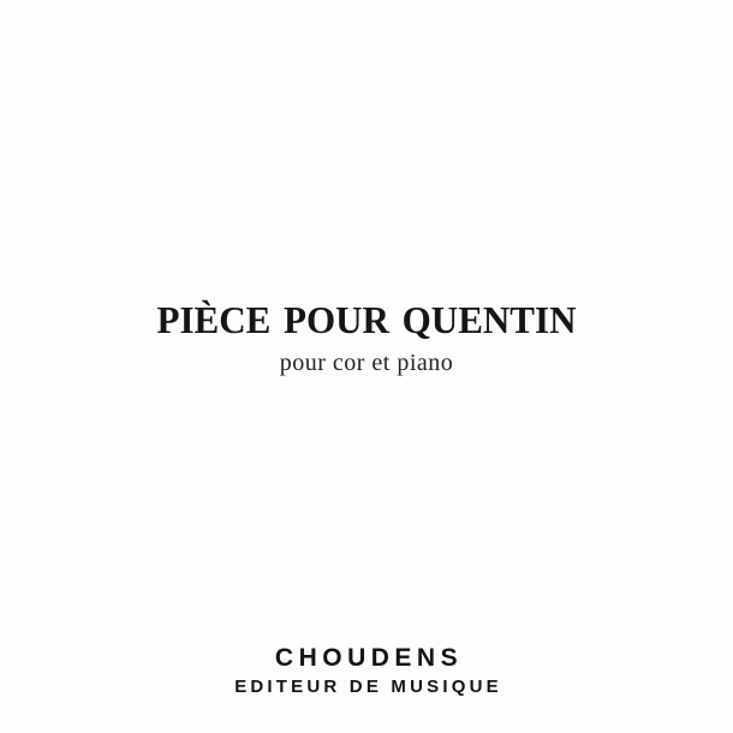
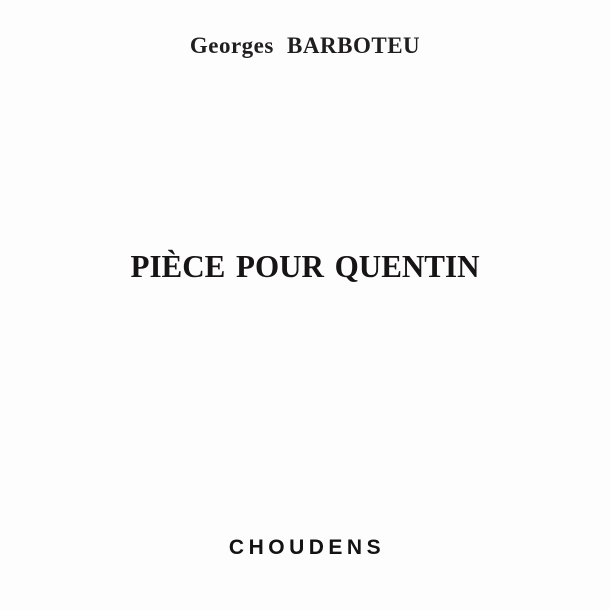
+ Georges BARBOTEU
  PIÈCE POUR QUENTIN
- pour cor et piano
  CHOUDENS
- EDITEUR DE MUSIQUE
